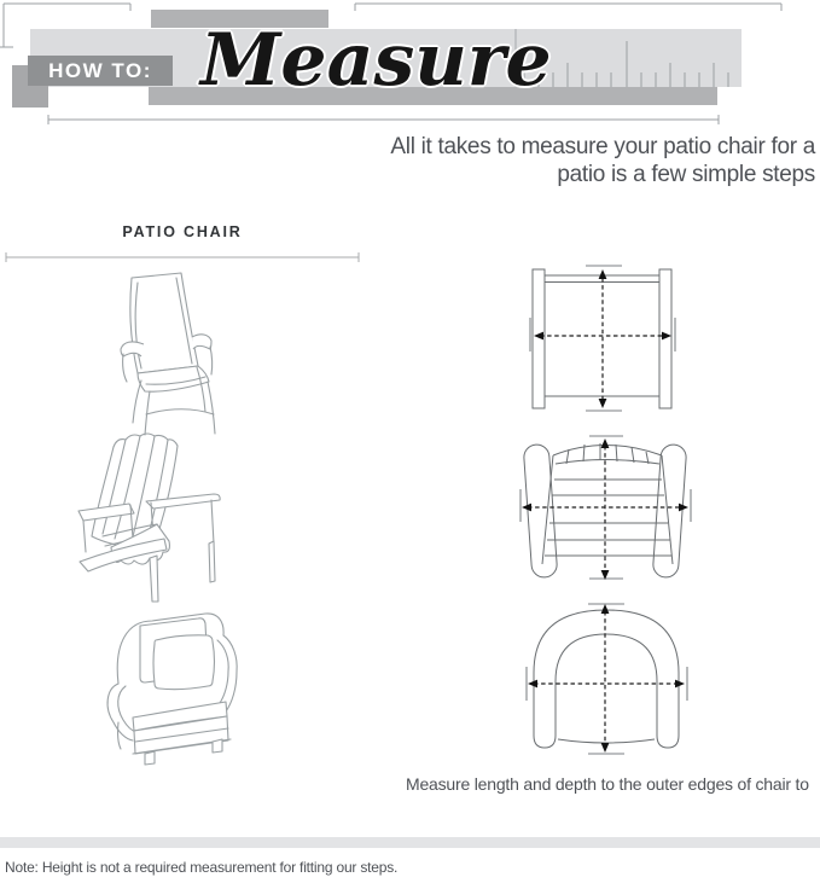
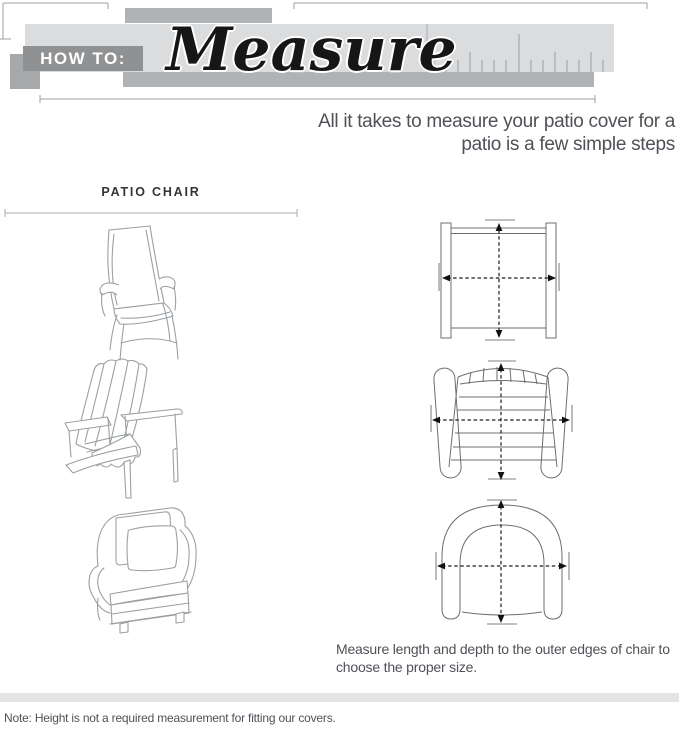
  HOW TO:
  Measure
- All it takes to measure your patio chair for a
+ All it takes to measure your patio cover for a
  patio is a few simple steps
  PATIO CHAIR
  Measure length and depth to the outer edges of chair to
+ choose the proper size.
- Note: Height is not a required measurement for fitting our steps.
+ Note: Height is not a required measurement for fitting our covers.
